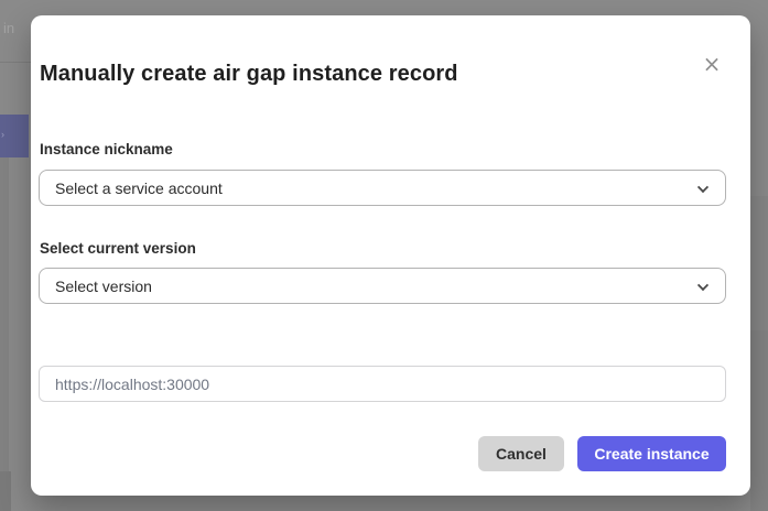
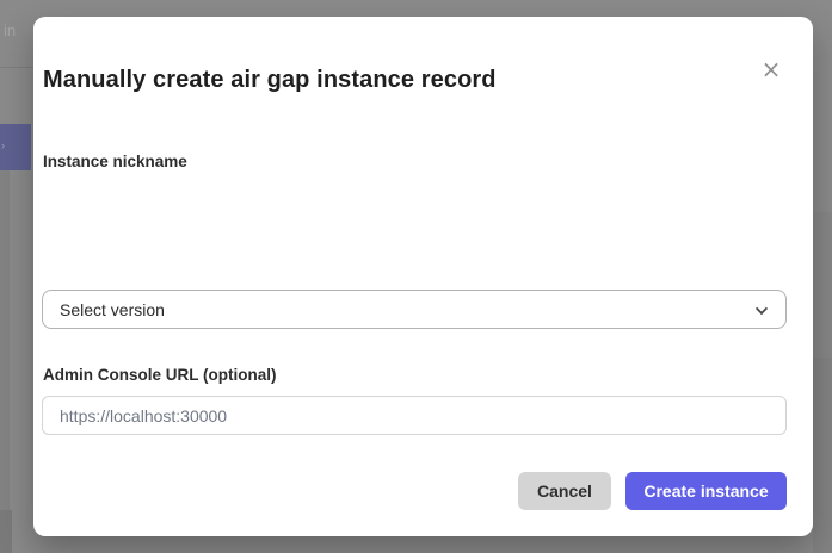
  in
  ›
  Manually create air gap instance record
  ×
  Instance nickname
- Select a service account
- Select current version
  Select version
+ Admin Console URL (optional)
  https://localhost:30000
  Cancel
  Create instance
